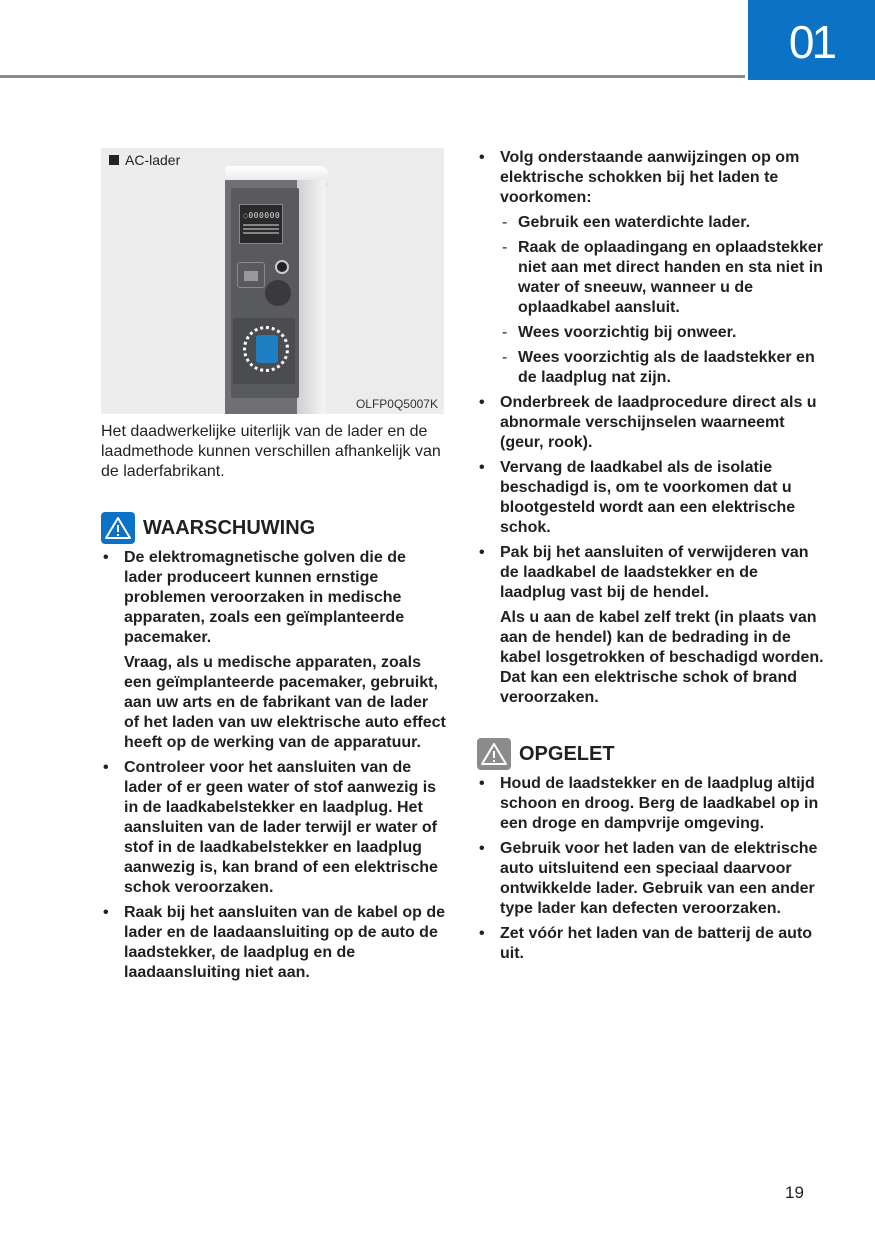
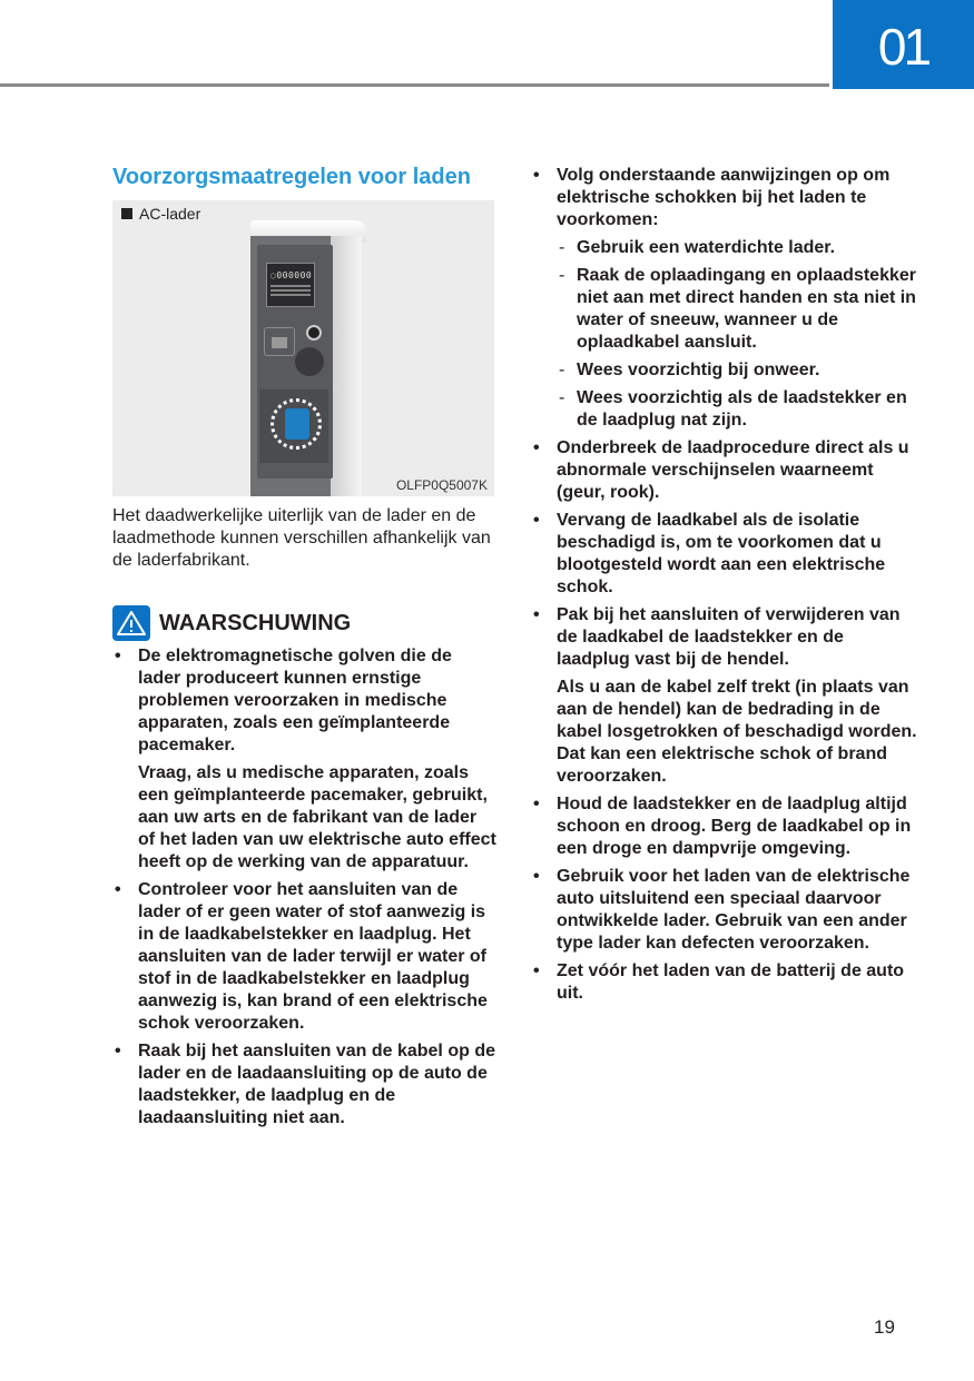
  01
+ Voorzorgsmaatregelen voor laden
  AC-lader
  ◌000000
  OLFP0Q5007K
  Het daadwerkelijke uiterlijk van de lader en de laadmethode kunnen verschillen afhankelijk van de laderfabrikant.
  WAARSCHUWING
  •
  De elektromagnetische golven die de lader produceert kunnen ernstige problemen veroorzaken in medische apparaten, zoals een geïmplanteerde pacemaker.
  Vraag, als u medische apparaten, zoals een geïmplanteerde pacemaker, gebruikt, aan uw arts en de fabrikant van de lader of het laden van uw elektrische auto effect heeft op de werking van de apparatuur.
  •
  Controleer voor het aansluiten van de lader of er geen water of stof aanwezig is in de laadkabelstekker en laadplug. Het aansluiten van de lader terwijl er water of stof in de laadkabelstekker en laadplug aanwezig is, kan brand of een elektrische schok veroorzaken.
  •
  Raak bij het aansluiten van de kabel op de lader en de laadaansluiting op de auto de laadstekker, de laadplug en de laadaansluiting niet aan.
  •
  Volg onderstaande aanwijzingen op om elektrische schokken bij het laden te voorkomen:
  -
  Gebruik een waterdichte lader.
  -
  Raak de oplaadingang en oplaadstekker niet aan met direct handen en sta niet in water of sneeuw, wanneer u de oplaadkabel aansluit.
  -
  Wees voorzichtig bij onweer.
  -
  Wees voorzichtig als de laadstekker en de laadplug nat zijn.
  •
  Onderbreek de laadprocedure direct als u abnormale verschijnselen waarneemt (geur, rook).
  •
  Vervang de laadkabel als de isolatie beschadigd is, om te voorkomen dat u blootgesteld wordt aan een elektrische schok.
  •
  Pak bij het aansluiten of verwijderen van de laadkabel de laadstekker en de laadplug vast bij de hendel.
  Als u aan de kabel zelf trekt (in plaats van aan de hendel) kan de bedrading in de kabel losgetrokken of beschadigd worden. Dat kan een elektrische schok of brand veroorzaken.
- OPGELET
  •
  Houd de laadstekker en de laadplug altijd schoon en droog. Berg de laadkabel op in een droge en dampvrije omgeving.
  •
  Gebruik voor het laden van de elektrische auto uitsluitend een speciaal daarvoor ontwikkelde lader. Gebruik van een ander type lader kan defecten veroorzaken.
  •
  Zet vóór het laden van de batterij de auto uit.
  19
